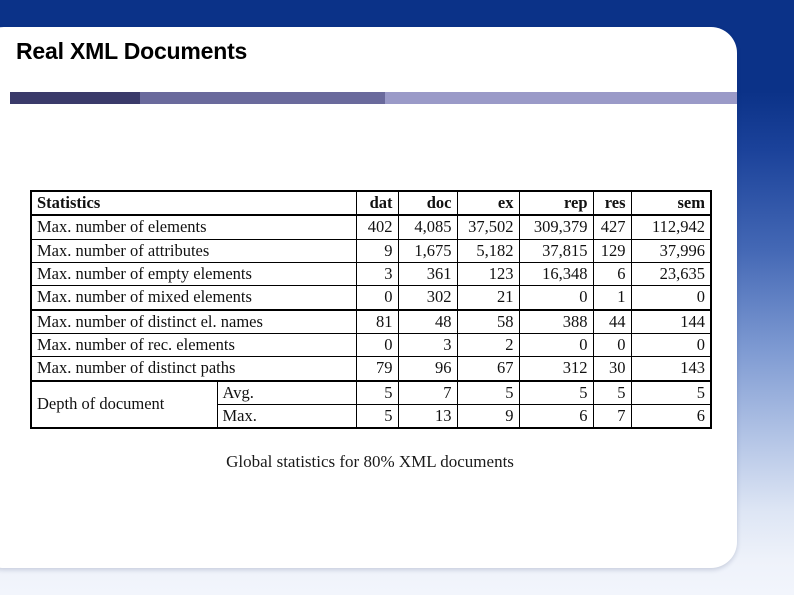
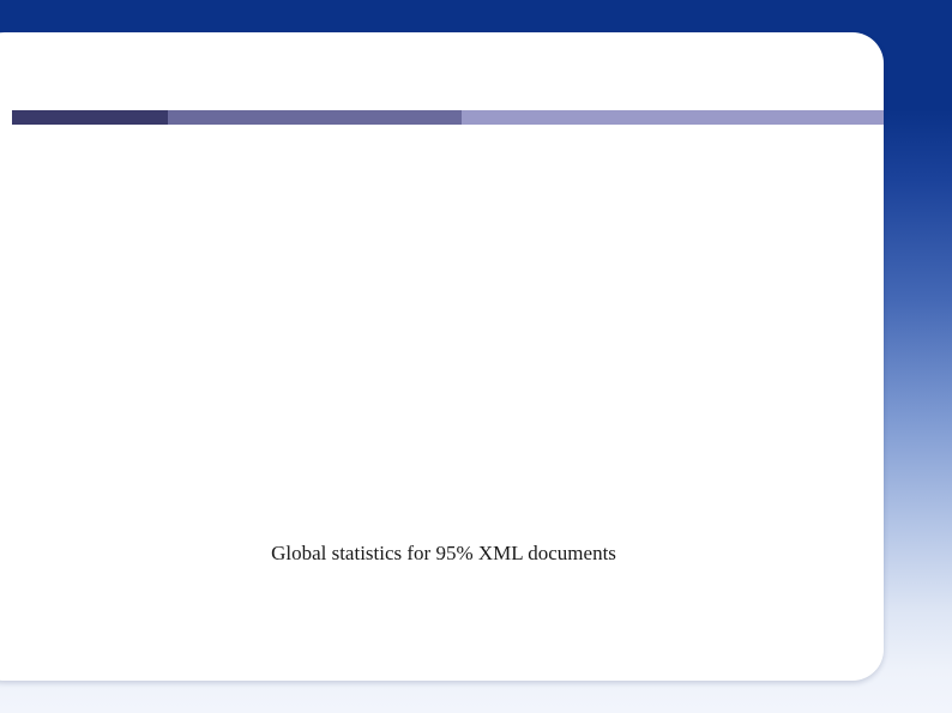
- Real XML Documents
- Statistics	dat	doc	ex	rep	res	sem
- Max. number of elements	402	4,085	37,502	309,379	427	112,942
- Max. number of attributes	9	1,675	5,182	37,815	129	37,996
- Max. number of empty elements	3	361	123	16,348	6	23,635
- Max. number of mixed elements	0	302	21	0	1	0
- Max. number of distinct el. names	81	48	58	388	44	144
- Max. number of rec. elements	0	3	2	0	0	0
- Max. number of distinct paths	79	96	67	312	30	143
- Depth of document	Avg.	5	7	5	5	5	5
- Max.	5	13	9	6	7	6
- Global statistics for 80% XML documents
+ Global statistics for 95% XML documents
